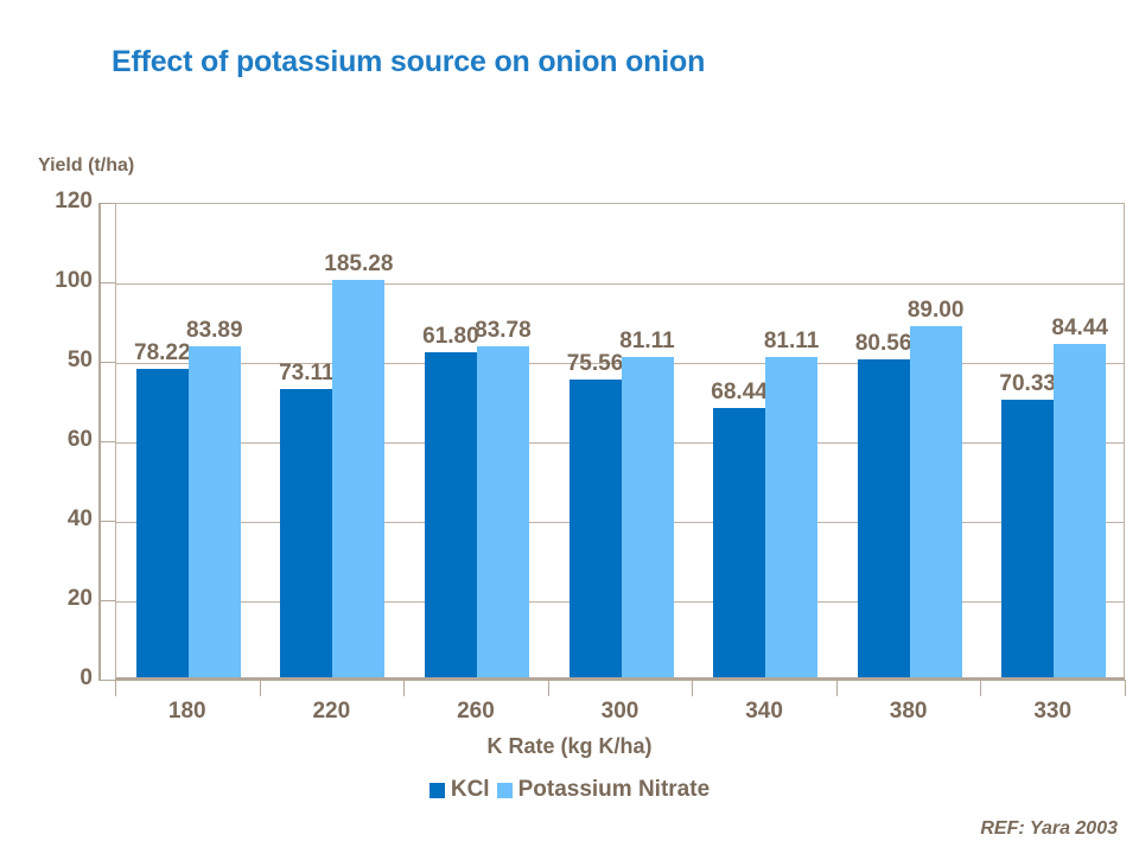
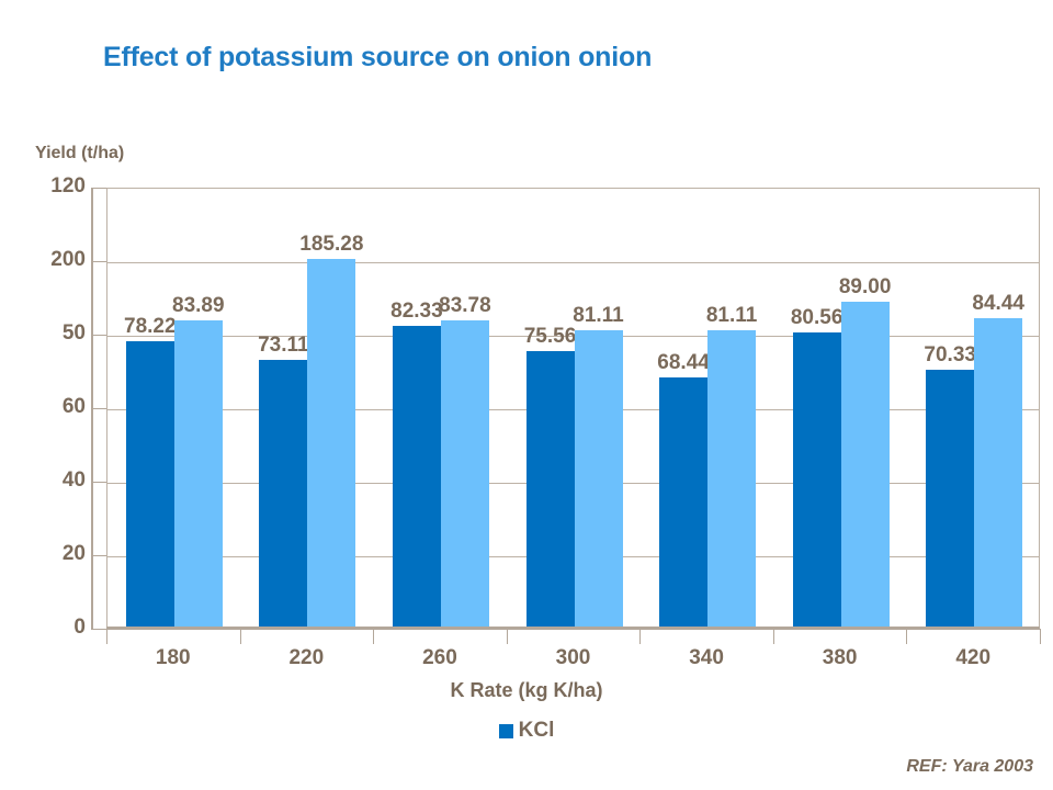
  Effect of potassium source on onion onion
  Yield (t/ha)
  0
  20
  40
  60
  50
- 100
+ 200
  120
  78.22
  83.89
  73.11
  185.28
- 61.80
+ 82.33
  83.78
  75.56
  81.11
  68.44
  81.11
  80.56
  89.00
  70.33
  84.44
  K Rate (kg K/ha)
  KCl
- Potassium Nitrate
  REF: Yara 2003
  180
  220
  260
  300
  340
  380
- 330
+ 420
